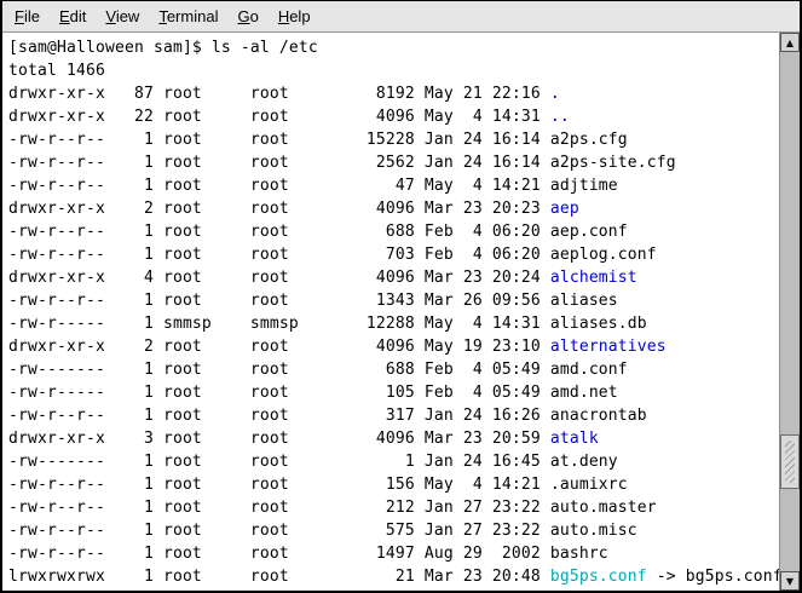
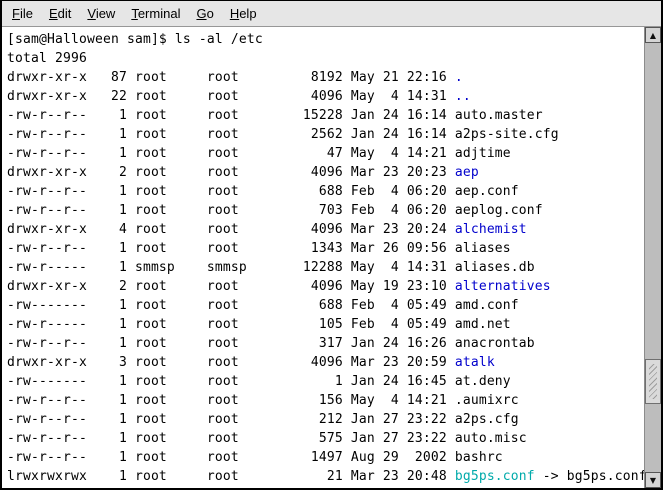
  File
  Edit
  View
  Terminal
  Go
  Help
  [sam@Halloween sam]$ ls -al /etc
- total 1466
+ total 2996
  drwxr-xr-x 87 root root 8192 May 21 22:16 .
  drwxr-xr-x 22 root root 4096 May 4 14:31 ..
- -rw-r--r-- 1 root root 15228 Jan 24 16:14 a2ps.cfg
+ -rw-r--r-- 1 root root 15228 Jan 24 16:14 auto.master
  -rw-r--r-- 1 root root 2562 Jan 24 16:14 a2ps-site.cfg
  -rw-r--r-- 1 root root 47 May 4 14:21 adjtime
  drwxr-xr-x 2 root root 4096 Mar 23 20:23 aep
  -rw-r--r-- 1 root root 688 Feb 4 06:20 aep.conf
  -rw-r--r-- 1 root root 703 Feb 4 06:20 aeplog.conf
  drwxr-xr-x 4 root root 4096 Mar 23 20:24 alchemist
  -rw-r--r-- 1 root root 1343 Mar 26 09:56 aliases
  -rw-r----- 1 smmsp smmsp 12288 May 4 14:31 aliases.db
  drwxr-xr-x 2 root root 4096 May 19 23:10 alternatives
  -rw------- 1 root root 688 Feb 4 05:49 amd.conf
  -rw-r----- 1 root root 105 Feb 4 05:49 amd.net
  -rw-r--r-- 1 root root 317 Jan 24 16:26 anacrontab
  drwxr-xr-x 3 root root 4096 Mar 23 20:59 atalk
  -rw------- 1 root root 1 Jan 24 16:45 at.deny
  -rw-r--r-- 1 root root 156 May 4 14:21 .aumixrc
- -rw-r--r-- 1 root root 212 Jan 27 23:22 auto.master
+ -rw-r--r-- 1 root root 212 Jan 27 23:22 a2ps.cfg
  -rw-r--r-- 1 root root 575 Jan 27 23:22 auto.misc
  -rw-r--r-- 1 root root 1497 Aug 29 2002 bashrc
  lrwxrwxrwx 1 root root 21 Mar 23 20:48 bg5ps.conf -> bg5ps.conf
  ▲
  ▼
